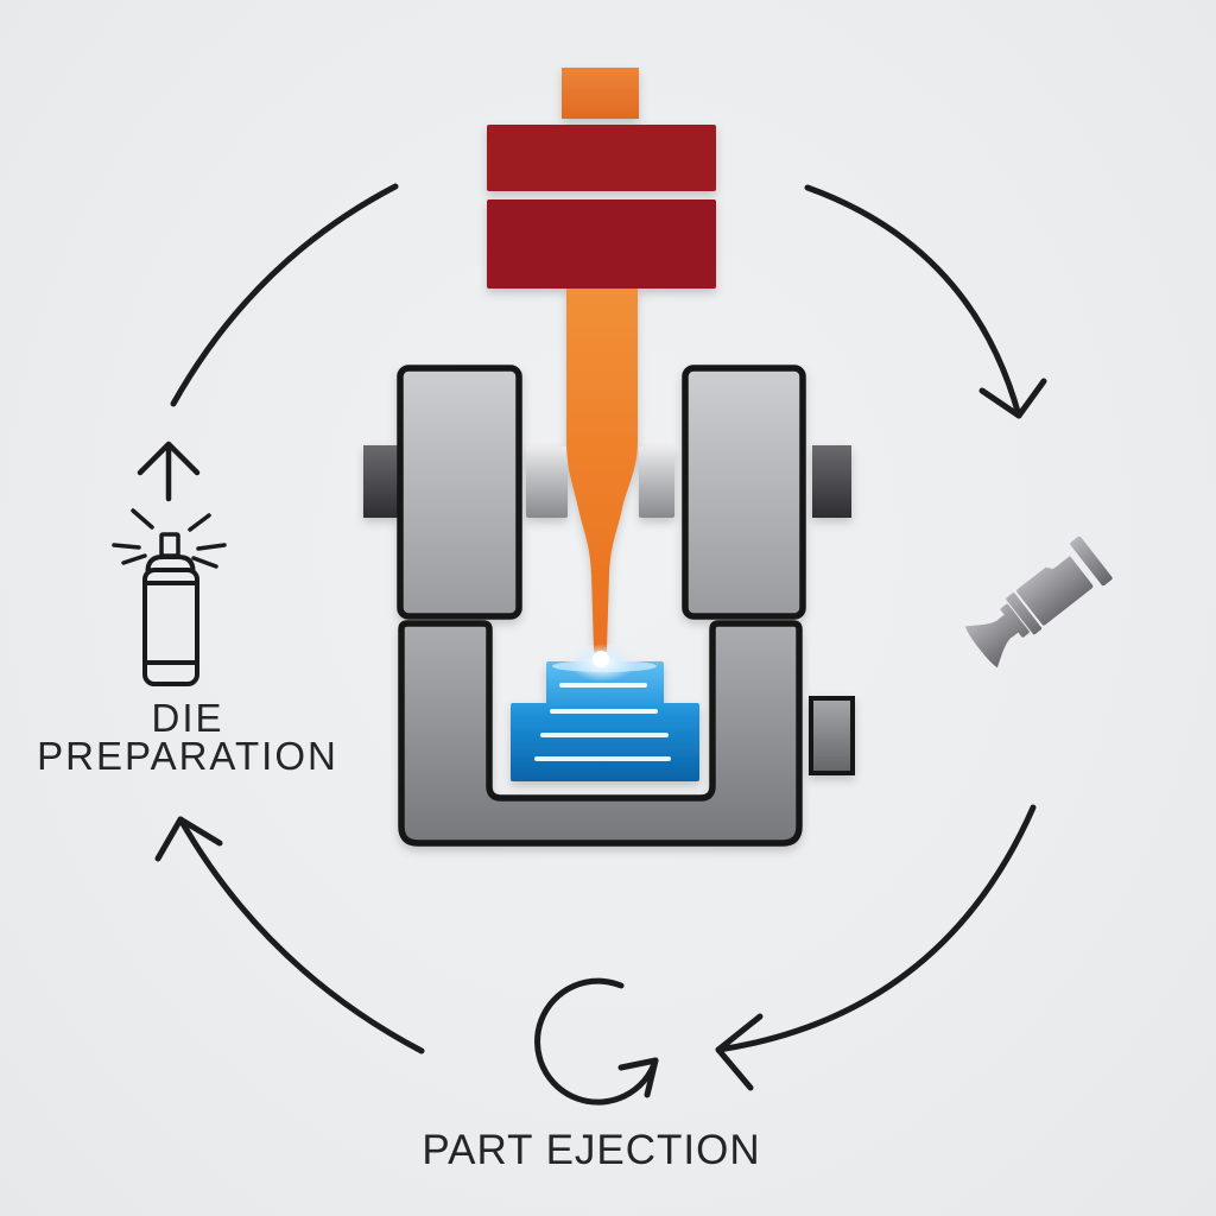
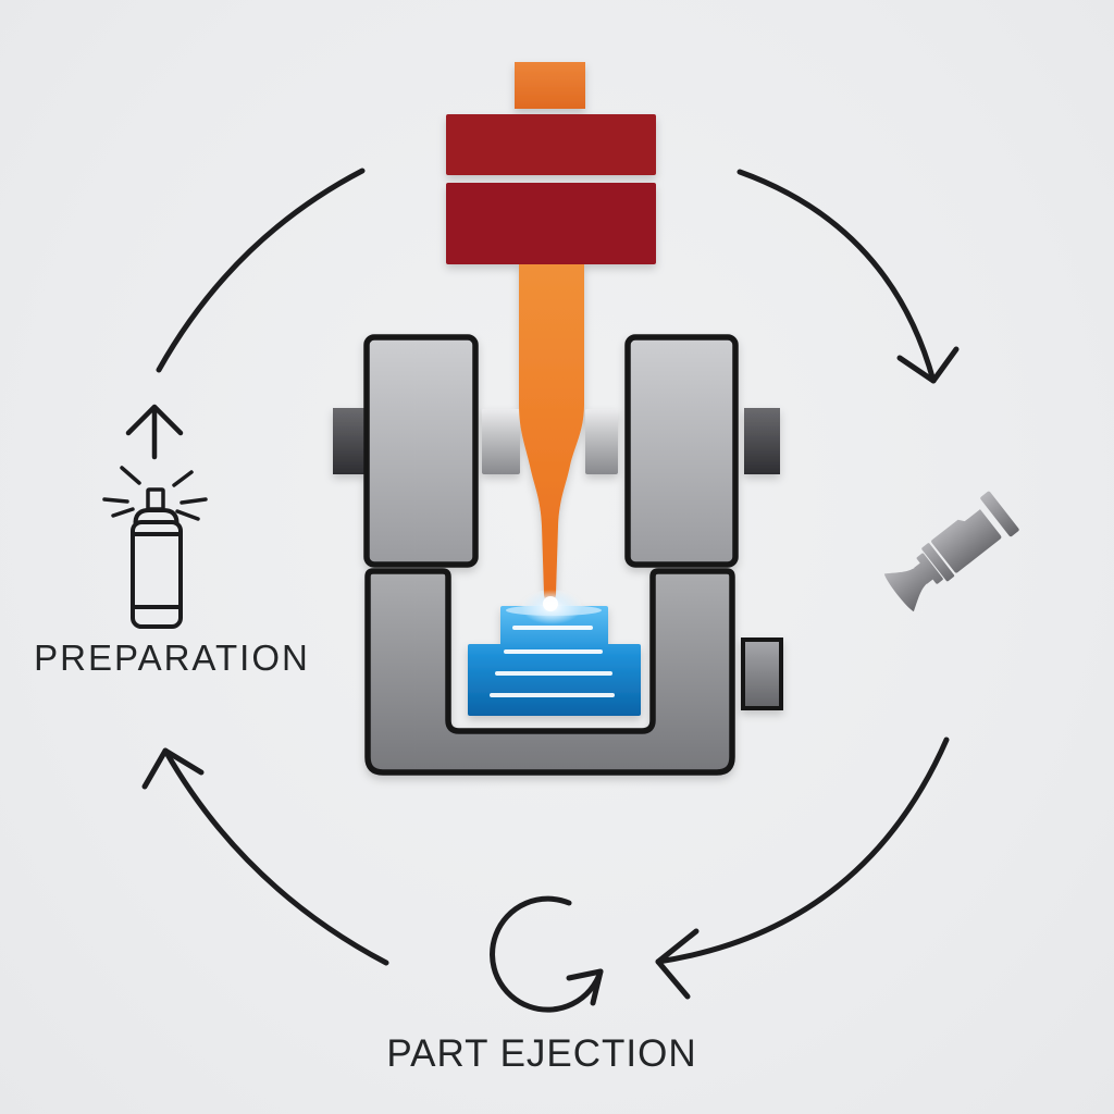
- DIE
  PREPARATION
  PART EJECTION
